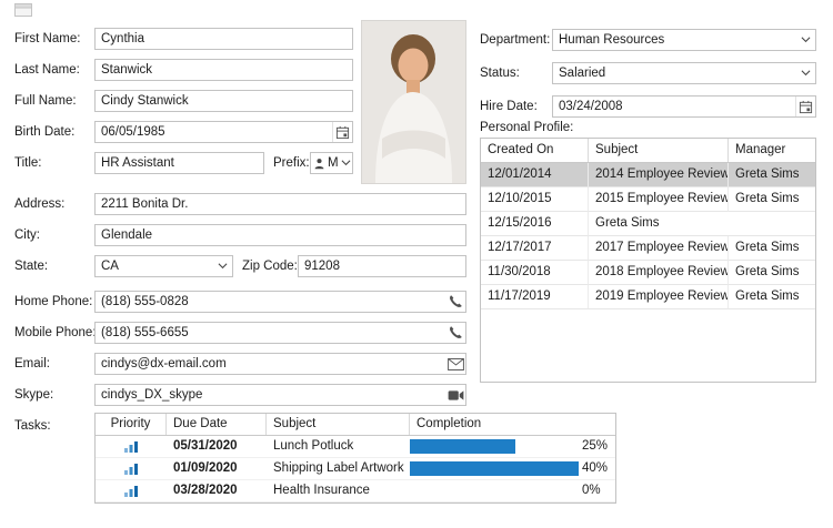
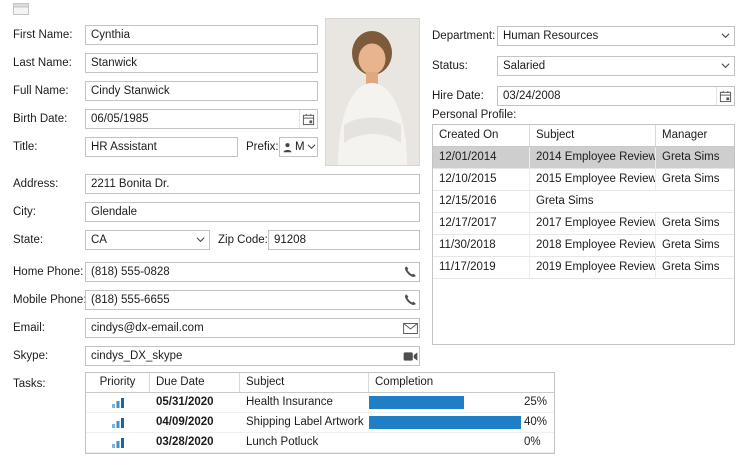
  First Name:
  Cynthia
  Last Name:
  Stanwick
  Full Name:
  Cindy Stanwick
  Birth Date:
  06/05/1985
  Title:
  HR Assistant
  Prefix:
  Address:
  2211 Bonita Dr.
  City:
  Glendale
  State:
  CA
  Zip Code:
  91208
  Home Phone:
  (818) 555-0828
  Mobile Phone
  (818) 555-6655
  Email:
  cindys@dx-email.com
  Skype:
  cindys_DX_skype
  Department:
  Human Resources
  Status:
  Salaried
  Hire Date:
  03/24/2008
  Personal Profile:
  Created On
  Subject
  Manager
  12/01/2014
  2014 Employee Review
  Greta Sims
  12/10/2015
  2015 Employee Review
  Greta Sims
  12/15/2016
  Greta Sims
  12/17/2017
  2017 Employee Review
  Greta Sims
  11/30/2018
  2018 Employee Review
  Greta Sims
  11/17/2019
  2019 Employee Review
  Greta Sims
  Tasks:
  Priority
  Due Date
  Subject
  Completion
  05/31/2020
- Lunch Potluck
+ Health Insurance
  25%
- 01/09/2020
+ 04/09/2020
  Shipping Label Artwork
  40%
  03/28/2020
- Health Insurance
+ Lunch Potluck
  0%
